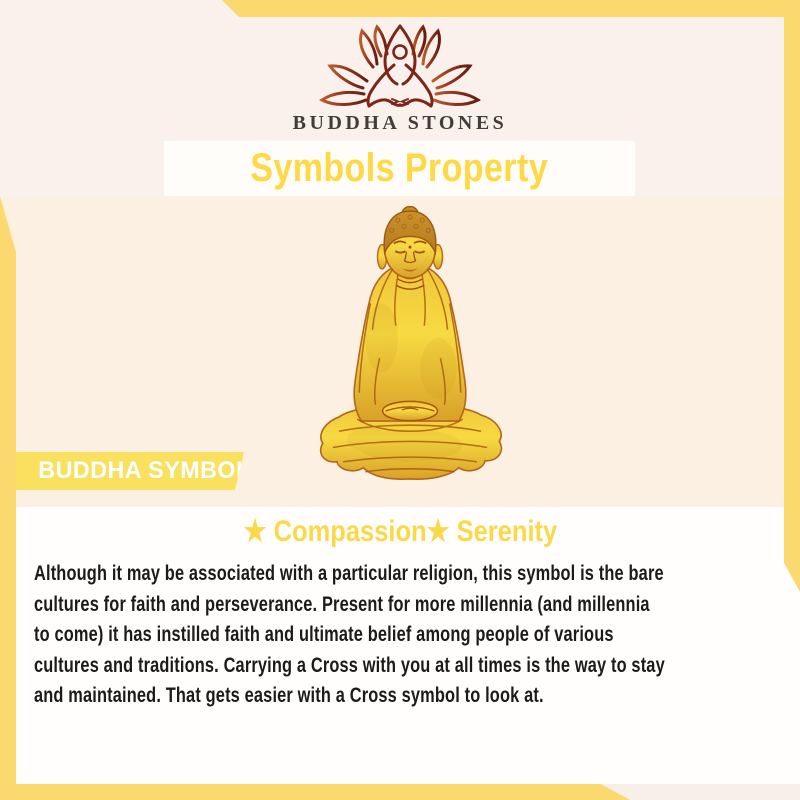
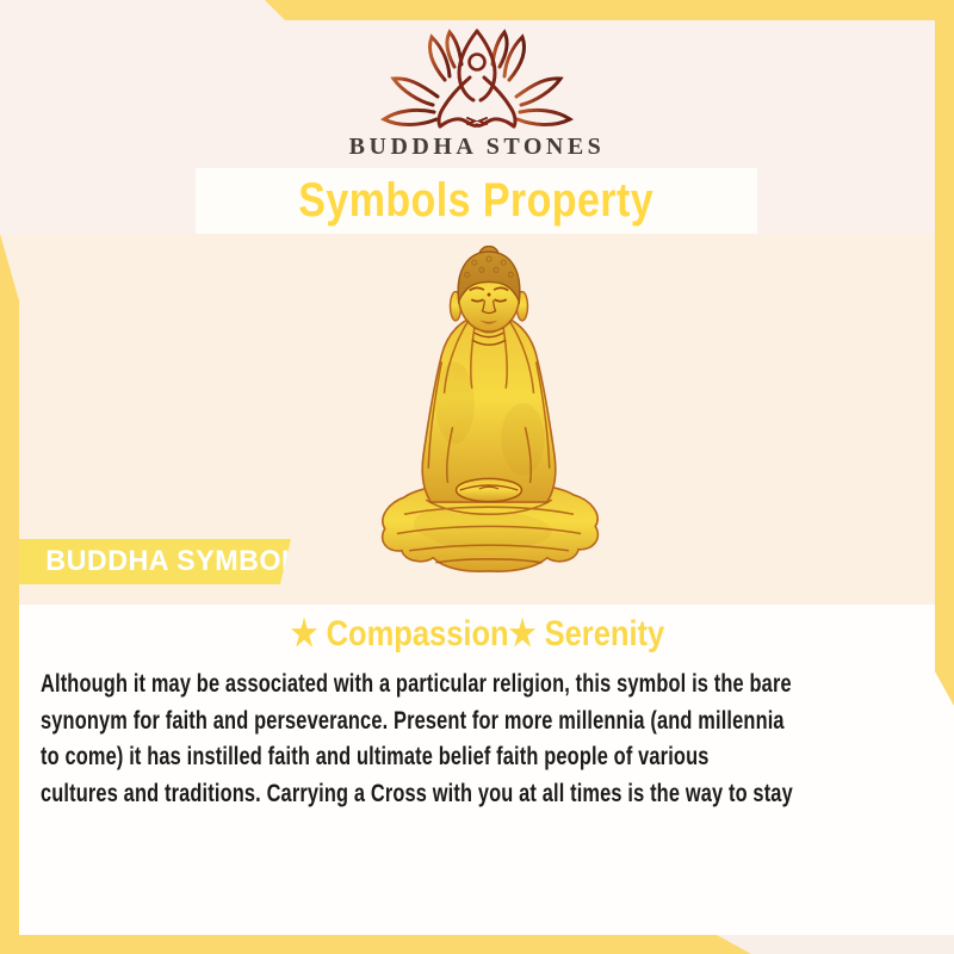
  BUDDHA STONES
  Symbols Property
  BUDDHA SYMBO
  ★ Compassion★ Serenity
  Although it may be associated with a particular religion, this symbol is the bare
- cultures for faith and perseverance. Present for more millennia (and millennia
+ synonym for faith and perseverance. Present for more millennia (and millennia
- to come) it has instilled faith and ultimate belief among people of various
+ to come) it has instilled faith and ultimate belief faith people of various
  cultures and traditions. Carrying a Cross with you at all times is the way to stay
- and maintained. That gets easier with a Cross symbol to look at.
